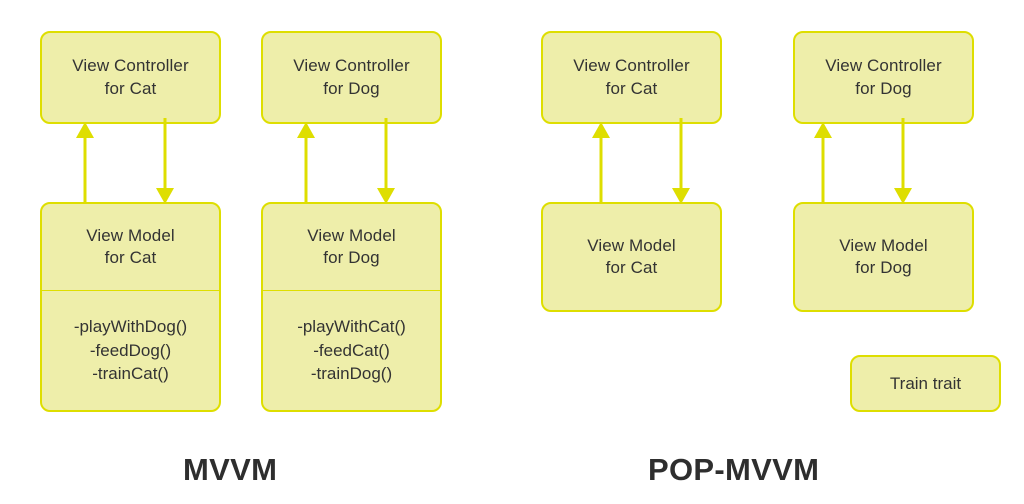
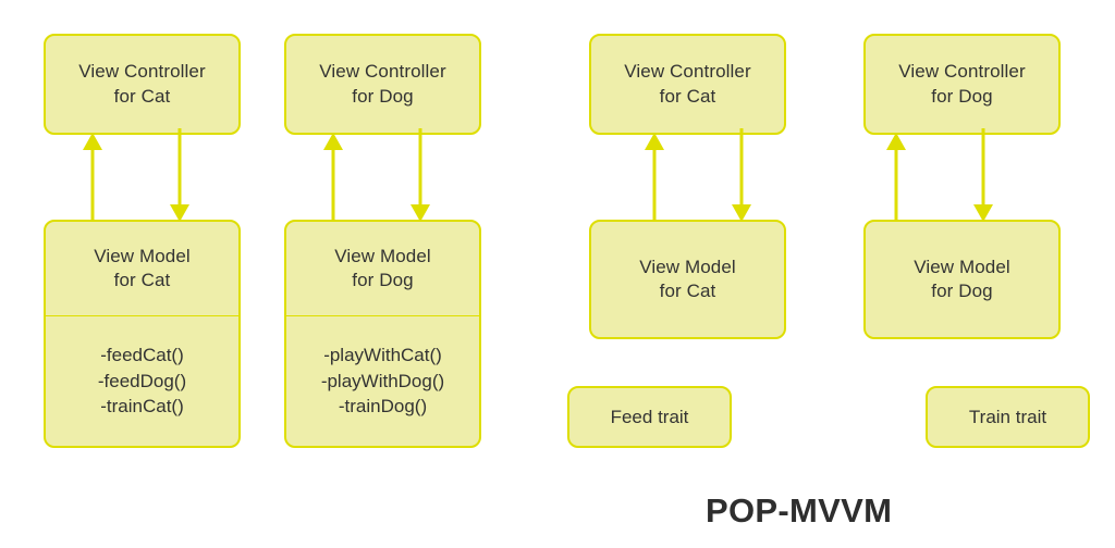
  View Controller
  for Cat
  View Model
  for Cat
- -playWithDog()
+ -feedCat()
  -feedDog()
  -trainCat()
  View Controller
  for Dog
  View Model
  for Dog
  -playWithCat()
- -feedCat()
+ -playWithDog()
  -trainDog()
  View Controller
  for Cat
  View Model
  for Cat
  View Controller
  for Dog
  View Model
  for Dog
+ Feed trait
  Train trait
- MVVM
  POP-MVVM
